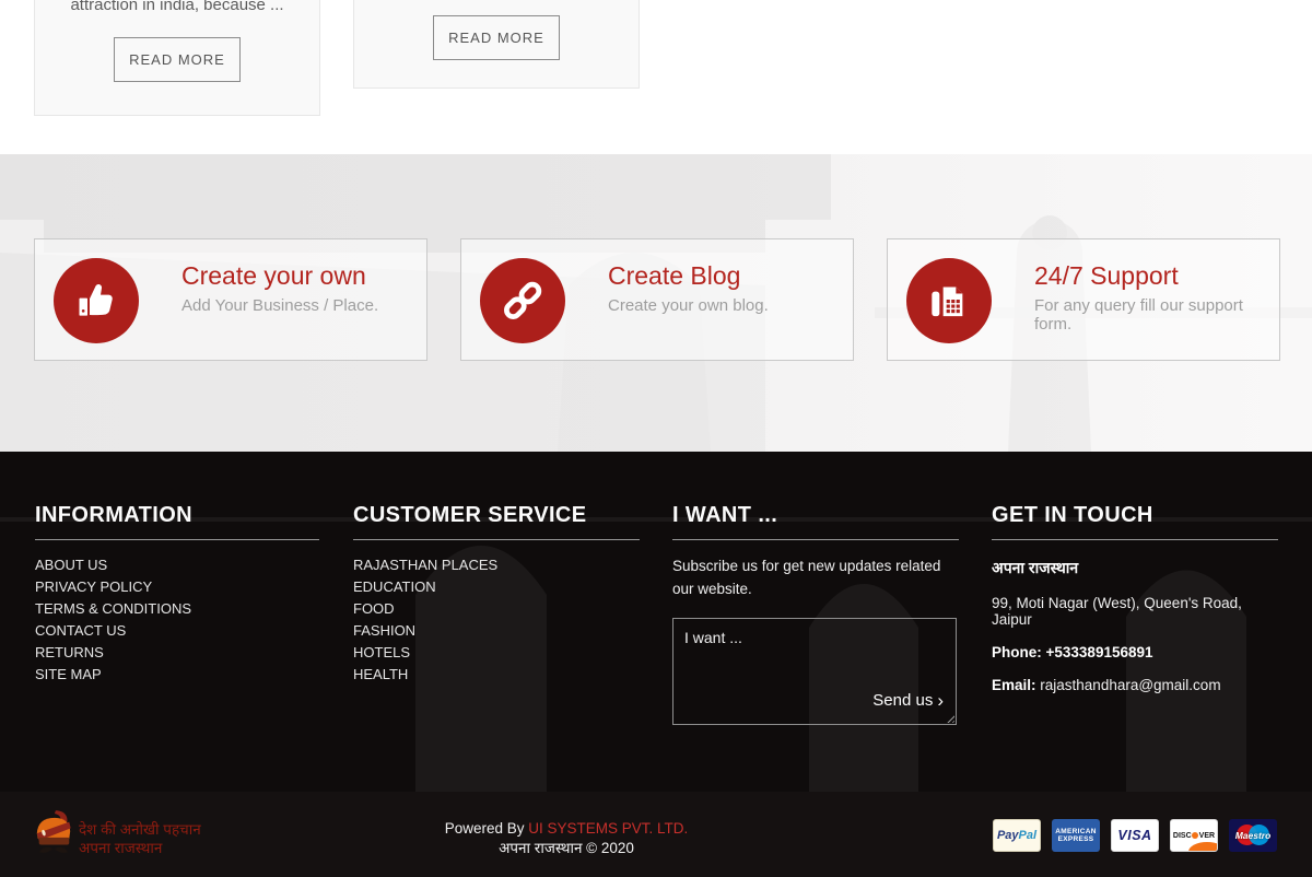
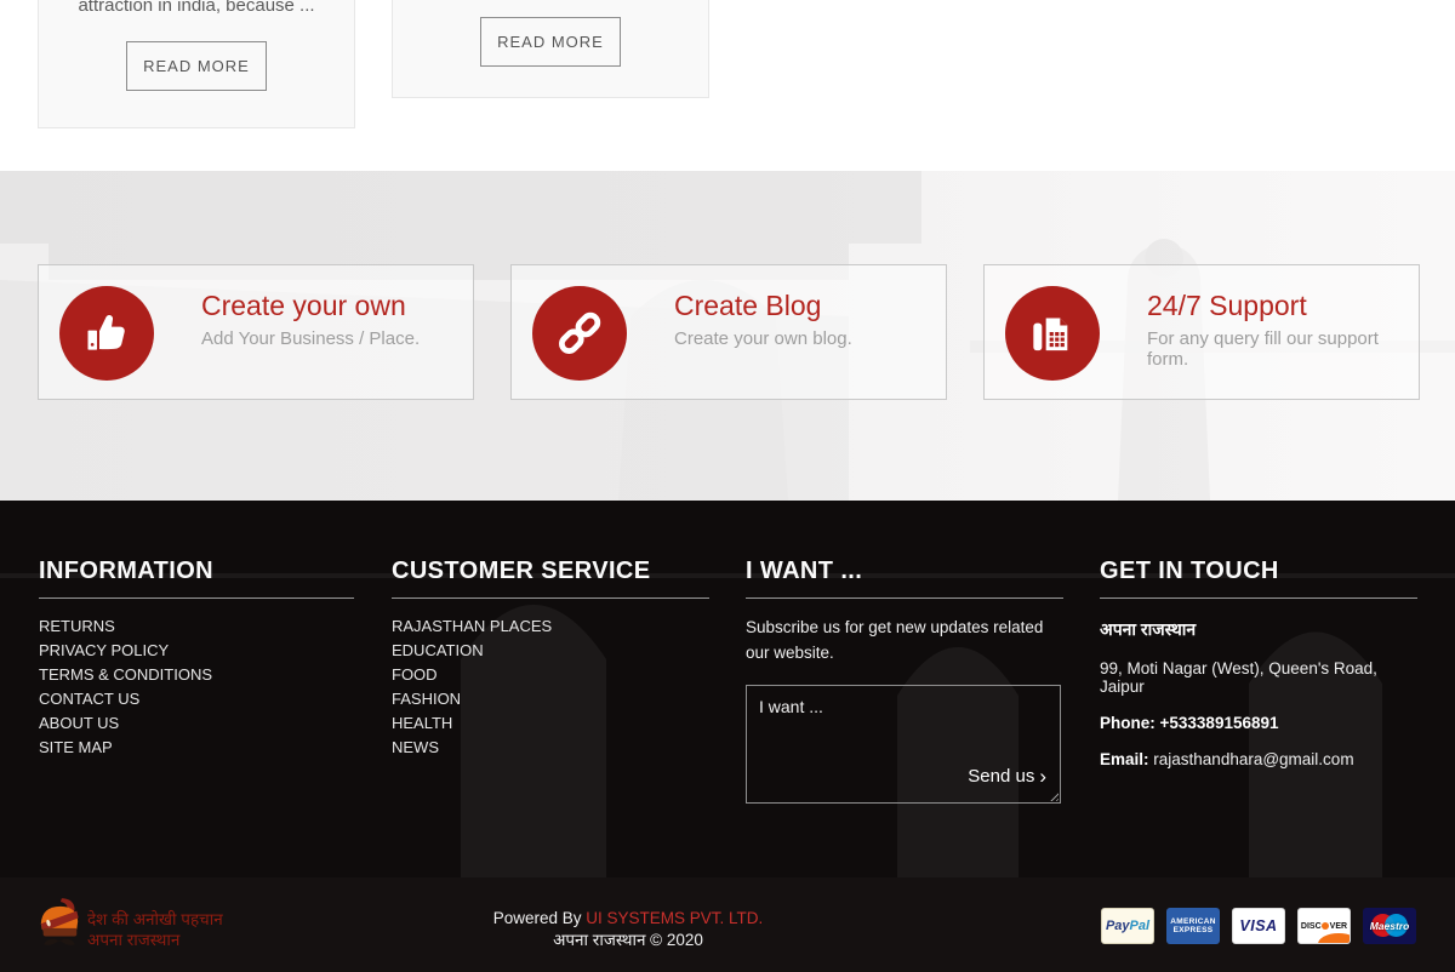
  attraction in india, because ...
  READ MORE
  READ MORE
  Create your own
  Add Your Business / Place.
  Create Blog
  Create your own blog.
  24/7 Support
  For any query fill our support form.
  INFORMATION
- ABOUT US
+ RETURNS
  PRIVACY POLICY
  TERMS & CONDITIONS
  CONTACT US
- RETURNS
+ ABOUT US
  SITE MAP
  CUSTOMER SERVICE
  RAJASTHAN PLACES
  EDUCATION
  FOOD
  FASHION
- HOTELS
  HEALTH
+ NEWS
  I WANT ...
  Subscribe us for get new updates related our website.
  I want ...
  Send us
  ›
  GET IN TOUCH
  अपना राजस्थान
  99, Moti Nagar (West), Queen's Road, Jaipur
  Phone: +533389156891
  Email: rajasthandhara@gmail.com
  देश की अनोखी पहचान
  अपना राजस्थान
  Powered By UI SYSTEMS PVT. LTD.
  अपना राजस्थान © 2020
  Pay
  Pal
  VISA
  Maestro
